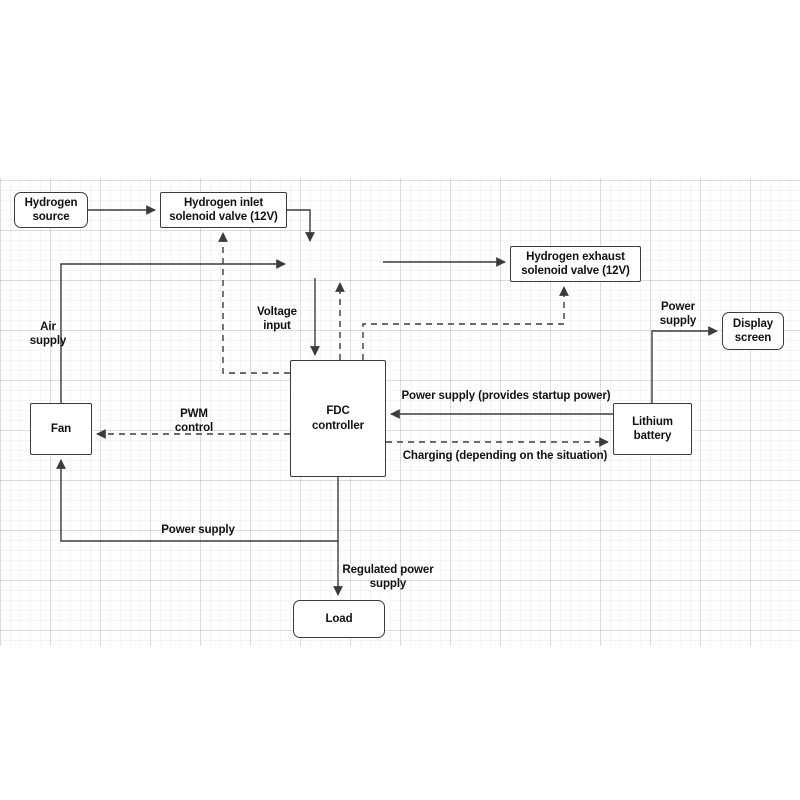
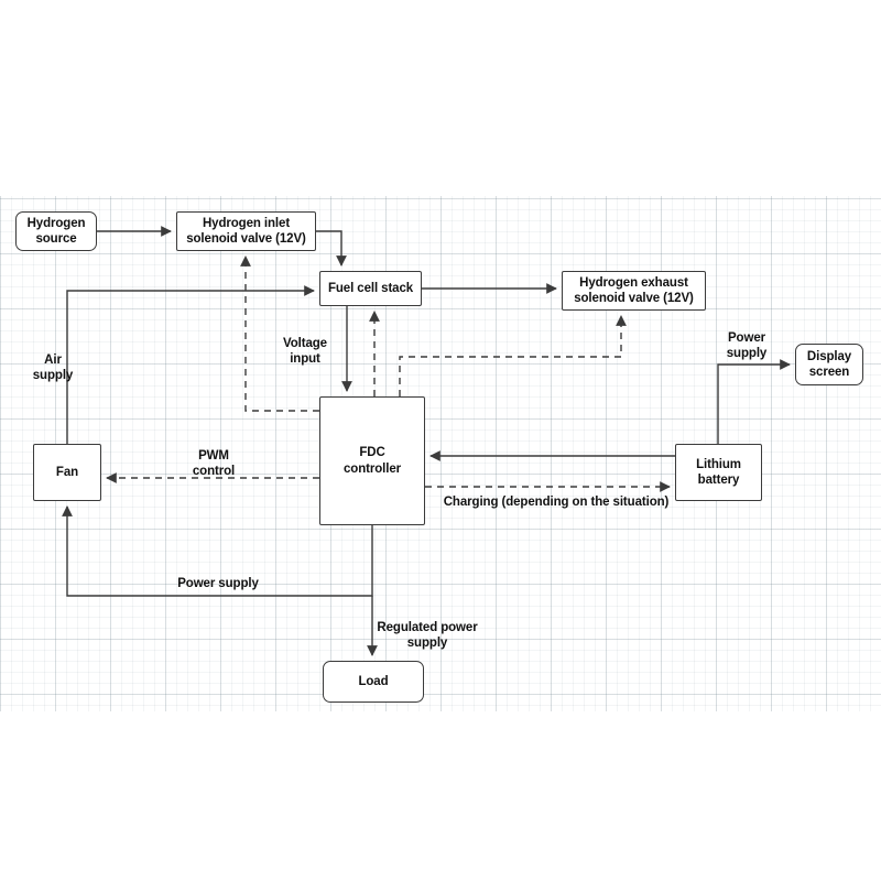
  Hydrogen
  source
  Hydrogen inlet
  solenoid valve (12V)
+ Fuel cell stack
  Hydrogen exhaust
  solenoid valve (12V)
  Display
  screen
  FDC
  controller
  Fan
  Lithium
  battery
  Load
  Air
  supply
  Voltage
  input
  PWM
  control
- Power supply (provides startup power)
  Charging (depending on the situation)
  Power
  supply
  Power supply
  Regulated power
  supply
